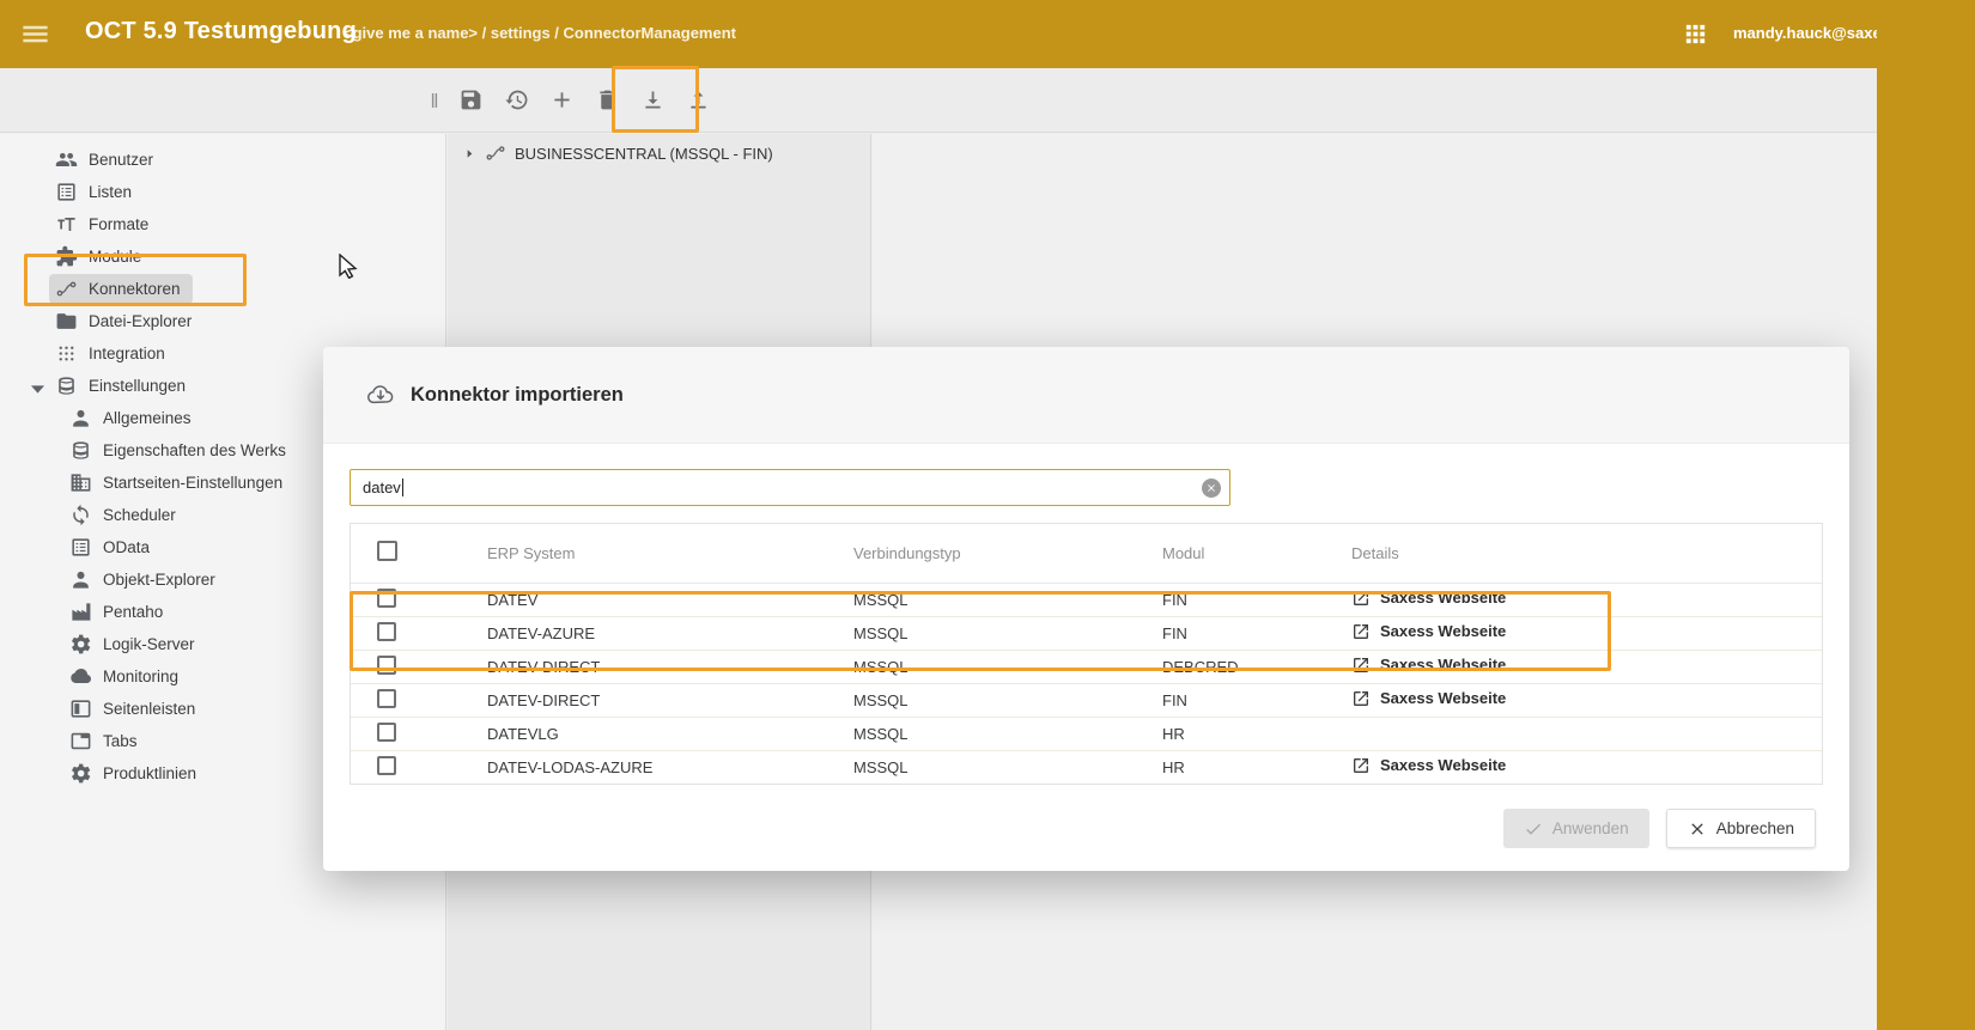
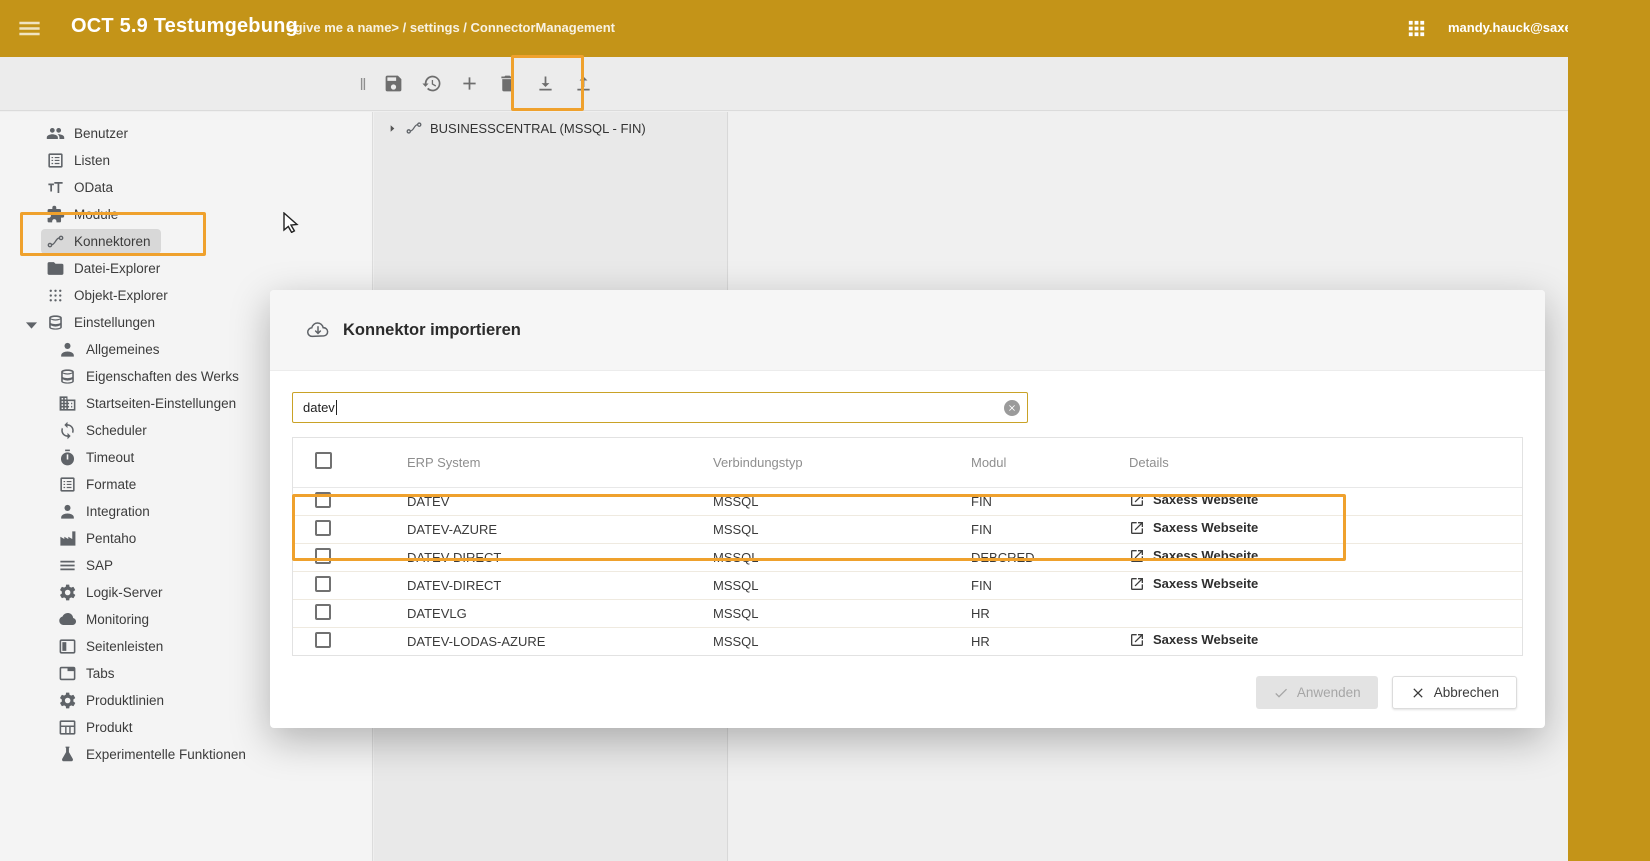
  OCT 5.9 Testumgebung
  <give me a name> / settings / ConnectorManagement
  mandy.hauck@sax
  Benutzer
  Listen
- Formate
+ OData
  Module
  Konnektoren
  Datei-Explorer
- Integration
+ Objekt-Explorer
  Einstellungen
  Allgemeines
  Eigenschaften des Werks
  Startseiten-Einstellungen
  Scheduler
+ Timeout
- OData
+ Formate
- Objekt-Explorer
+ Integration
  Pentaho
+ SAP
  Logik-Server
  Monitoring
  Seitenleisten
  Tabs
  Produktlinien
+ Produkt
+ Experimentelle Funktionen
  BUSINESSCENTRAL (MSSQL - FIN)
  Konnektor importieren
  datev
  	ERP System	Verbindungstyp	Modul	Details
  	DATEV	MSSQL	FIN	Saxess Webseite
  	DATEV-AZURE	MSSQL	FIN	Saxess Webseite
  	DATEV-DIRECT	MSSQL	DEBCRED	Saxess Webseite
  	DATEV-DIRECT	MSSQL	FIN	Saxess Webseite
  	DATEVLG	MSSQL	HR
  	DATEV-LODAS-AZURE	MSSQL	HR	Saxess Webseite
  Anwenden
  Abbrechen
